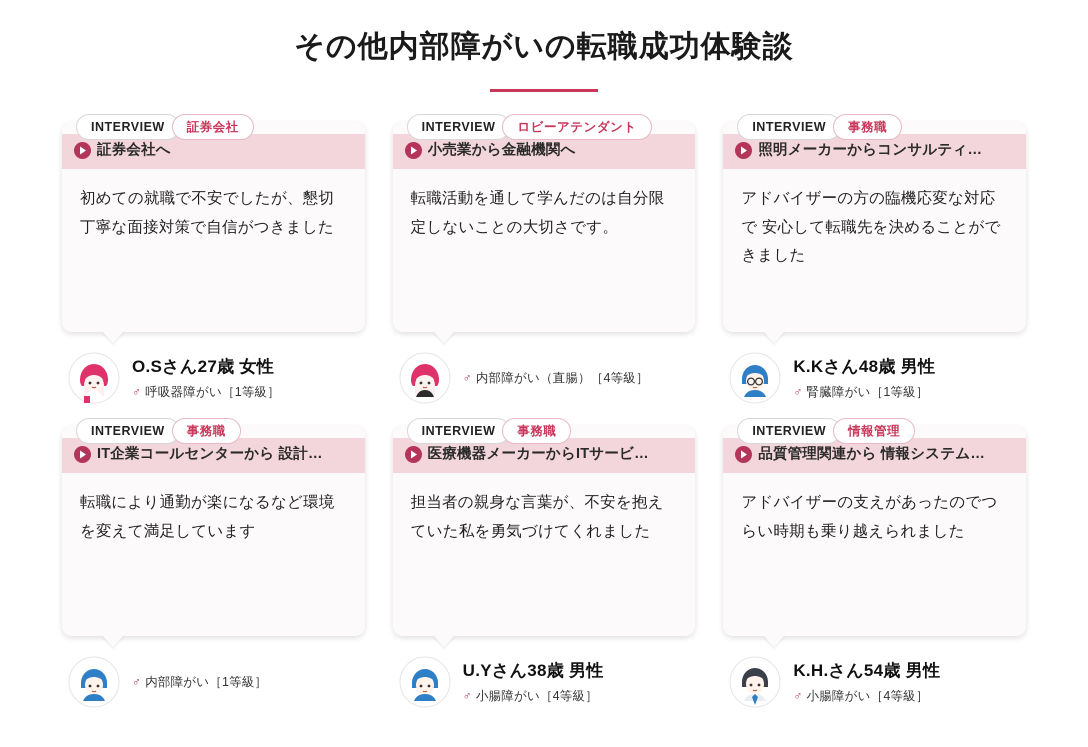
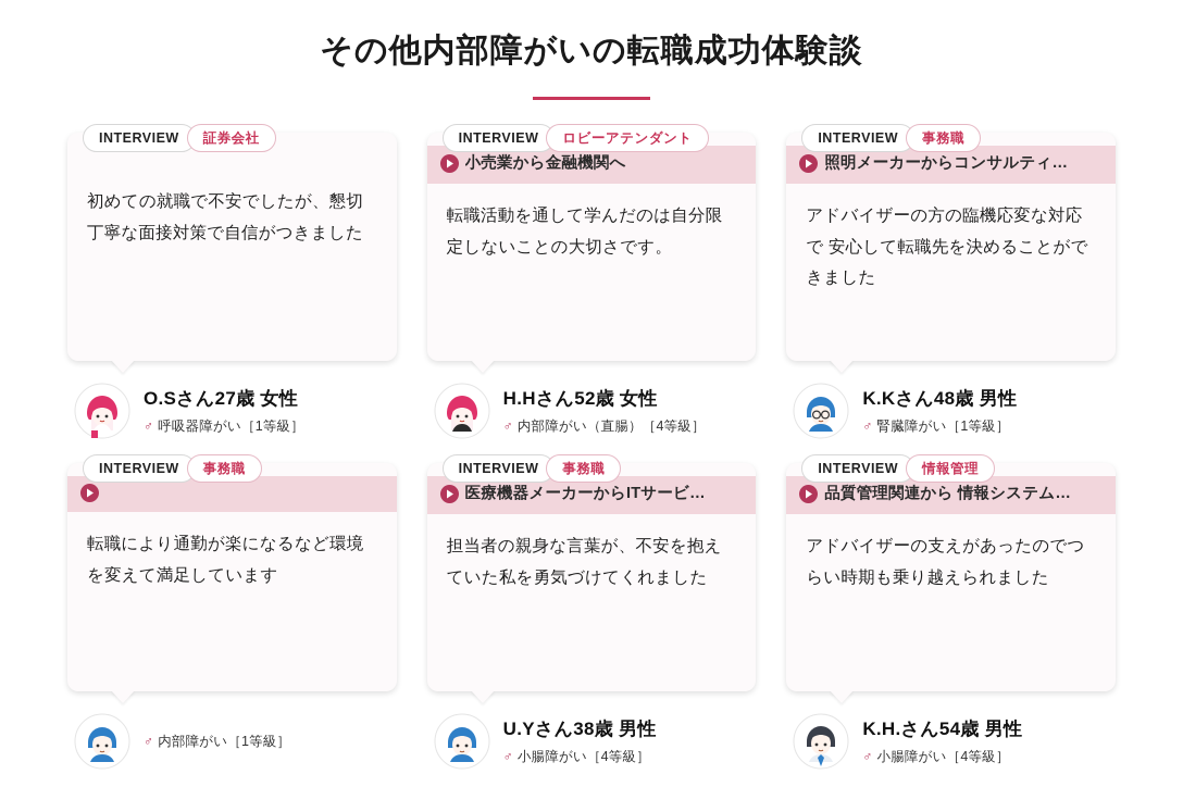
  その他内部障がいの転職成功体験談
  INTERVIEW
  証券会社
- 証券会社へ
  初めての就職で不安でしたが、懇切丁寧な面接対策で自信がつきました
  O.Sさん27歳 女性
  ♂
  呼吸器障がい［1等級］
  INTERVIEW
  ロビーアテンダント
  小売業から金融機関へ
  転職活動を通して学んだのは自分限定しないことの大切さです。
+ H.Hさん52歳 女性
  ♂
  内部障がい（直腸）［4等級］
  INTERVIEW
  事務職
  照明メーカーからコンサルティ…
  アドバイザーの方の臨機応変な対応で 安心して転職先を決めることができました
  K.Kさん48歳 男性
  ♂
  腎臓障がい［1等級］
  INTERVIEW
  事務職
- IT企業コールセンターから 設計…
  転職により通勤が楽になるなど環境を変えて満足しています
  ♂
  内部障がい［1等級］
  INTERVIEW
  事務職
  医療機器メーカーからITサービ…
  担当者の親身な言葉が、不安を抱えていた私を勇気づけてくれました
  U.Yさん38歳 男性
  ♂
  小腸障がい［4等級］
  INTERVIEW
  情報管理
  品質管理関連から 情報システム…
  アドバイザーの支えがあったのでつらい時期も乗り越えられました
  K.H.さん54歳 男性
  ♂
  小腸障がい［4等級］
